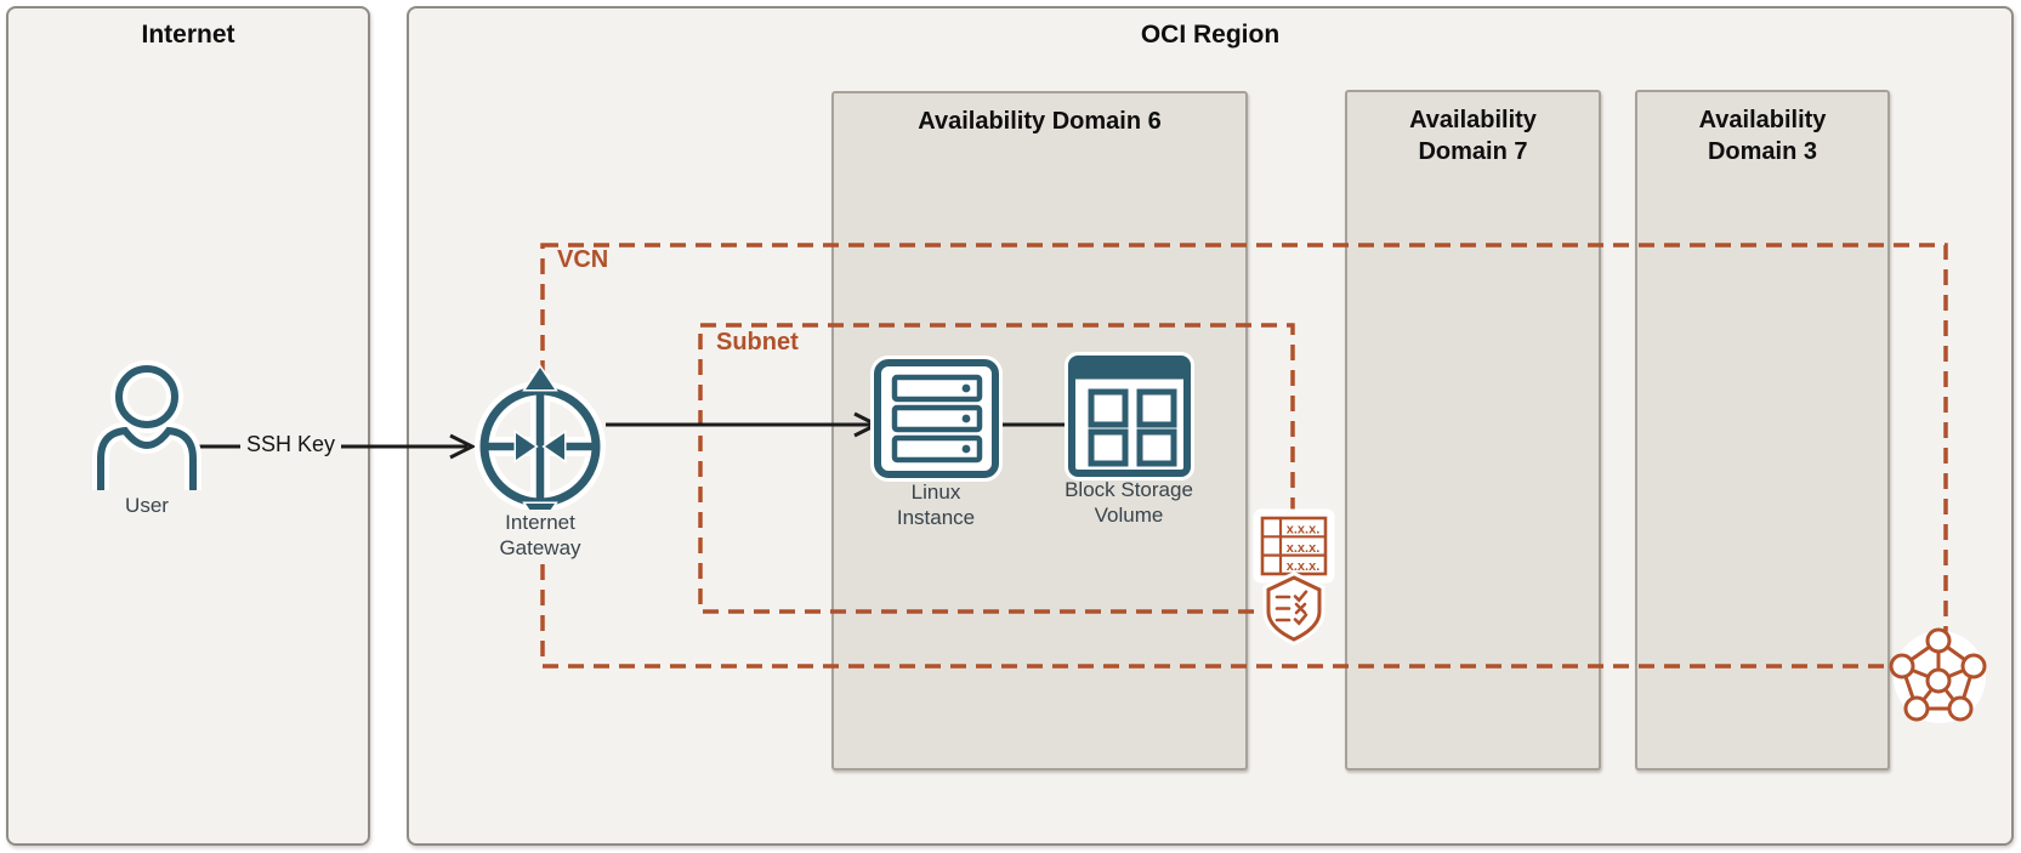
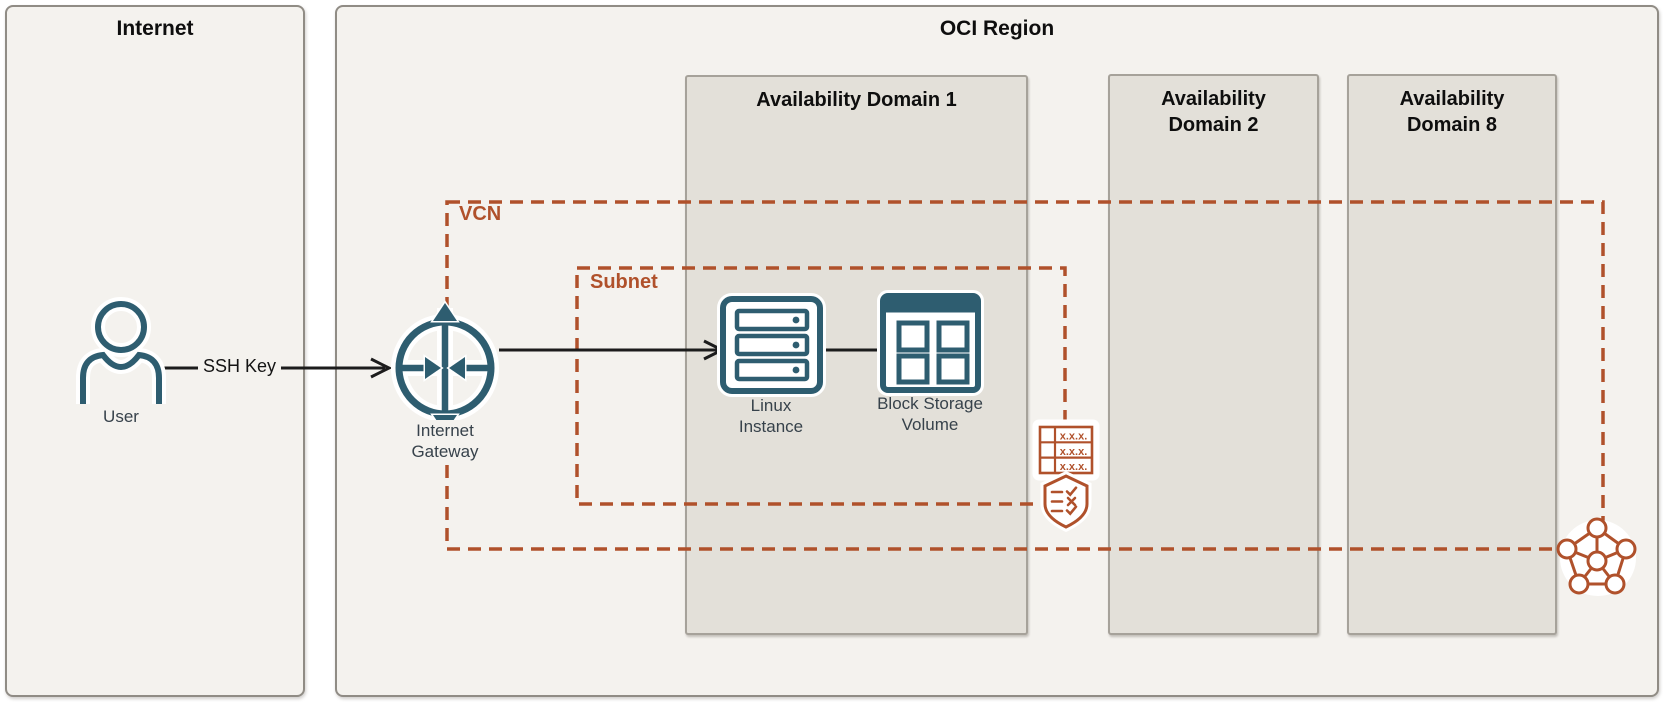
  Internet
  OCI Region
- Availability Domain 6
+ Availability Domain 1
- Availability Domain 7
+ Availability Domain 2
- Availability Domain 3
+ Availability Domain 8
  x.x.x.
  x.x.x.
  x.x.x.
  VCN
  Subnet
  User
  Internet Gateway
  Linux Instance
  Block Storage Volume
  SSH Key
